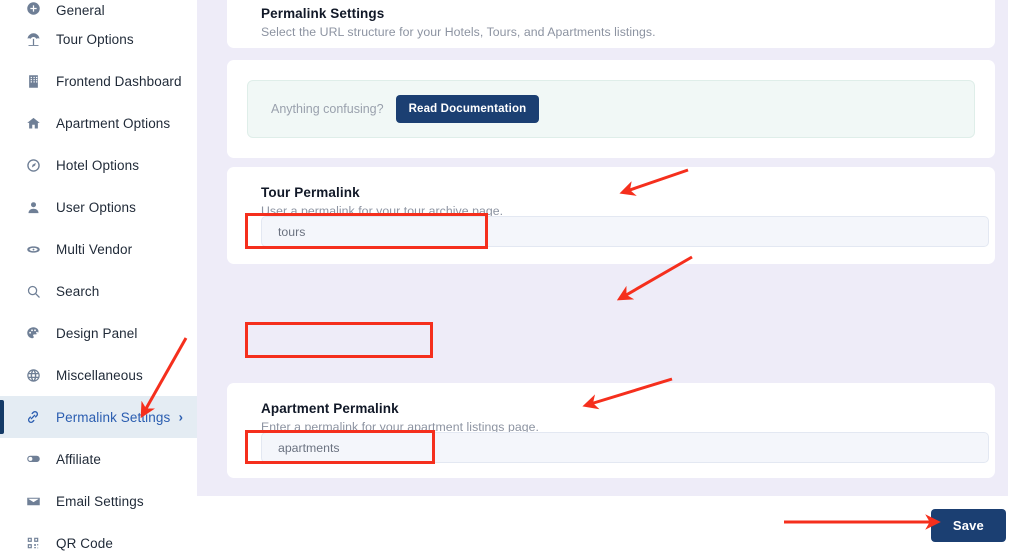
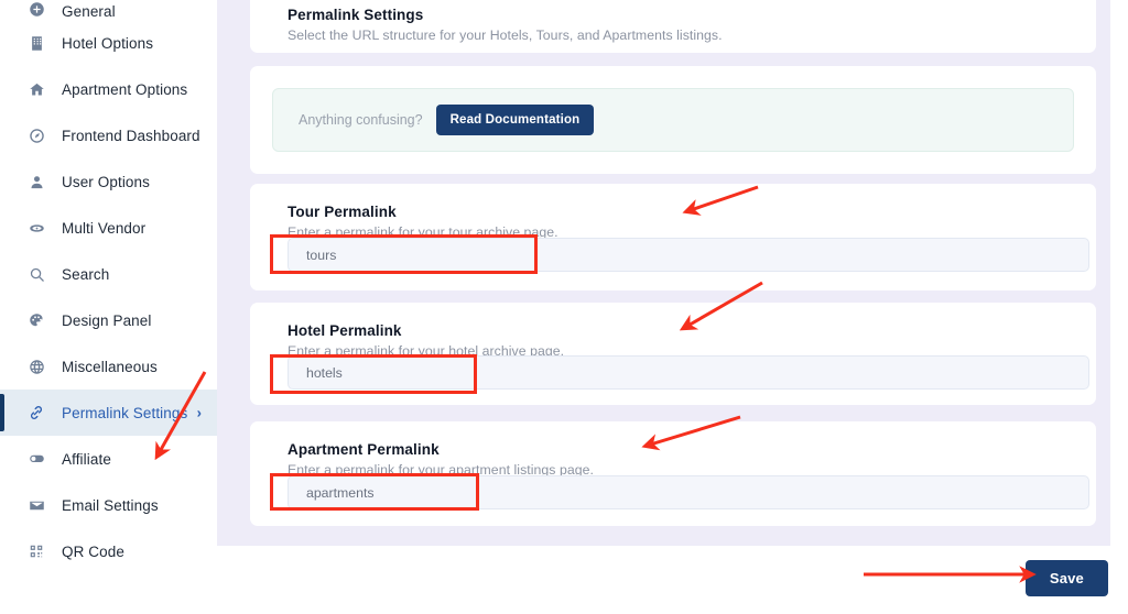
  General
- Tour Options
- Frontend Dashboard
+ Hotel Options
  Apartment Options
- Hotel Options
+ Frontend Dashboard
  User Options
  Multi Vendor
  Search
  Design Panel
  Miscellaneous
  Permalink Settings
  ›
  Affiliate
  Email Settings
  QR Code
  Permalink Settings
  Select the URL structure for your Hotels, Tours, and Apartments listings.
  Anything confusing?
  Read Documentation
  Tour Permalink
- User a permalink for your tour archive page.
+ Enter a permalink for your tour archive page.
  tours
+ Hotel Permalink
+ Enter a permalink for your hotel archive page.
+ hotels
  Apartment Permalink
  Enter a permalink for your apartment listings page.
  apartments
  Save
